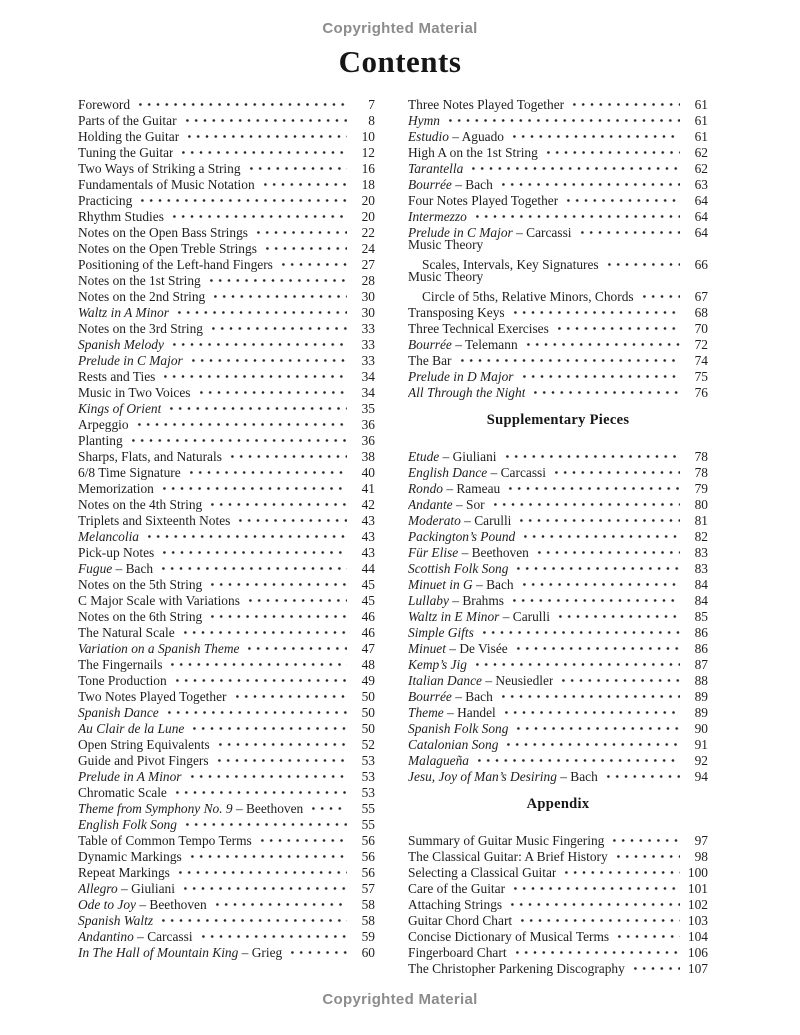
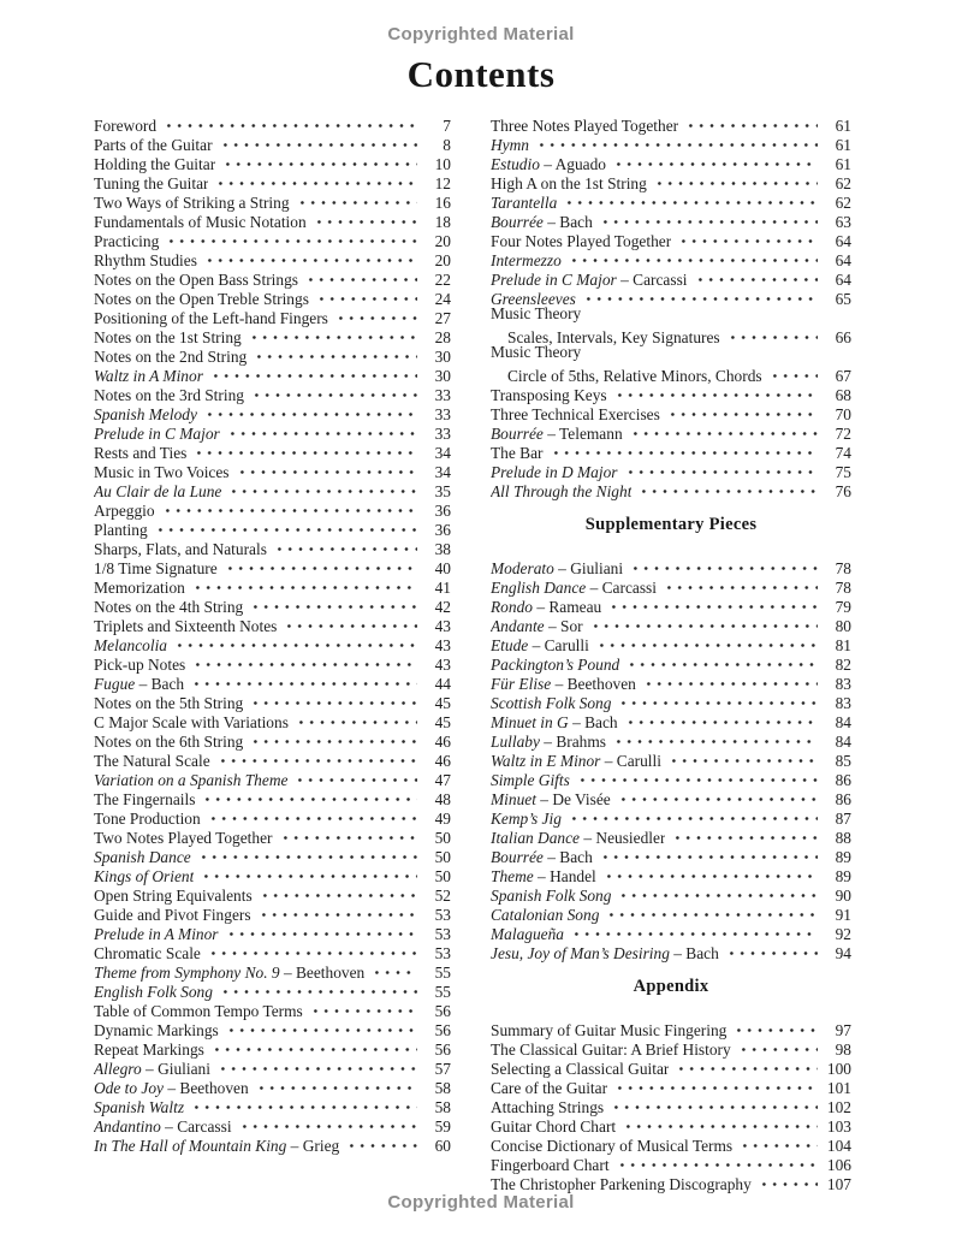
  Copyrighted Material
  Contents
  Foreword
  7
  Parts of the Guitar
  8
  Holding the Guitar
  10
  Tuning the Guitar
  12
  Two Ways of Striking a String
  16
  Fundamentals of Music Notation
  18
  Practicing
  20
  Rhythm Studies
  20
  Notes on the Open Bass Strings
  22
  Notes on the Open Treble Strings
  24
  Positioning of the Left-hand Fingers
  27
  Notes on the 1st String
  28
  Notes on the 2nd String
  30
  Waltz in A Minor
  30
  Notes on the 3rd String
  33
  Spanish Melody
  33
  Prelude in C Major
  33
  Rests and Ties
  34
  Music in Two Voices
  34
- Kings of Orient
+ Au Clair de la Lune
  35
  Arpeggio
  36
  Planting
  36
  Sharps, Flats, and Naturals
  38
- 6/8 Time Signature
+ 1/8 Time Signature
  40
  Memorization
  41
  Notes on the 4th String
  42
  Triplets and Sixteenth Notes
  43
  Melancolia
  43
  Pick-up Notes
  43
  Fugue – Bach
  44
  Notes on the 5th String
  45
  C Major Scale with Variations
  45
  Notes on the 6th String
  46
  The Natural Scale
  46
  Variation on a Spanish Theme
  47
  The Fingernails
  48
  Tone Production
  49
  Two Notes Played Together
  50
  Spanish Dance
  50
- Au Clair de la Lune
+ Kings of Orient
  50
  Open String Equivalents
  52
  Guide and Pivot Fingers
  53
  Prelude in A Minor
  53
  Chromatic Scale
  53
  Theme from Symphony No. 9 – Beethoven
  55
  English Folk Song
  55
  Table of Common Tempo Terms
  56
  Dynamic Markings
  56
  Repeat Markings
  56
  Allegro – Giuliani
  57
  Ode to Joy – Beethoven
  58
  Spanish Waltz
  58
  Andantino – Carcassi
  59
  In The Hall of Mountain King – Grieg
  60
  Three Notes Played Together
  61
  Hymn
  61
  Estudio – Aguado
  61
  High A on the 1st String
  62
  Tarantella
  62
  Bourrée – Bach
  63
  Four Notes Played Together
  64
  Intermezzo
  64
  Prelude in C Major – Carcassi
  64
+ Greensleeves
+ 65
  Music Theory
  Scales, Intervals, Key Signatures
  66
  Music Theory
  Circle of 5ths, Relative Minors, Chords
  67
  Transposing Keys
  68
  Three Technical Exercises
  70
  Bourrée – Telemann
  72
  The Bar
  74
  Prelude in D Major
  75
  All Through the Night
  76
  Supplementary Pieces
- Etude – Giuliani
+ Moderato – Giuliani
  78
  English Dance – Carcassi
  78
  Rondo – Rameau
  79
  Andante – Sor
  80
- Moderato – Carulli
+ Etude – Carulli
  81
  Packington’s Pound
  82
  Für Elise – Beethoven
  83
  Scottish Folk Song
  83
  Minuet in G – Bach
  84
  Lullaby – Brahms
  84
  Waltz in E Minor – Carulli
  85
  Simple Gifts
  86
  Minuet – De Visée
  86
  Kemp’s Jig
  87
  Italian Dance – Neusiedler
  88
  Bourrée – Bach
  89
  Theme – Handel
  89
  Spanish Folk Song
  90
  Catalonian Song
  91
  Malagueña
  92
  Jesu, Joy of Man’s Desiring – Bach
  94
  Appendix
  Summary of Guitar Music Fingering
  97
  The Classical Guitar: A Brief History
  98
  Selecting a Classical Guitar
  100
  Care of the Guitar
  101
  Attaching Strings
  102
  Guitar Chord Chart
  103
  Concise Dictionary of Musical Terms
  104
  Fingerboard Chart
  106
  The Christopher Parkening Discography
  107
  Copyrighted Material
